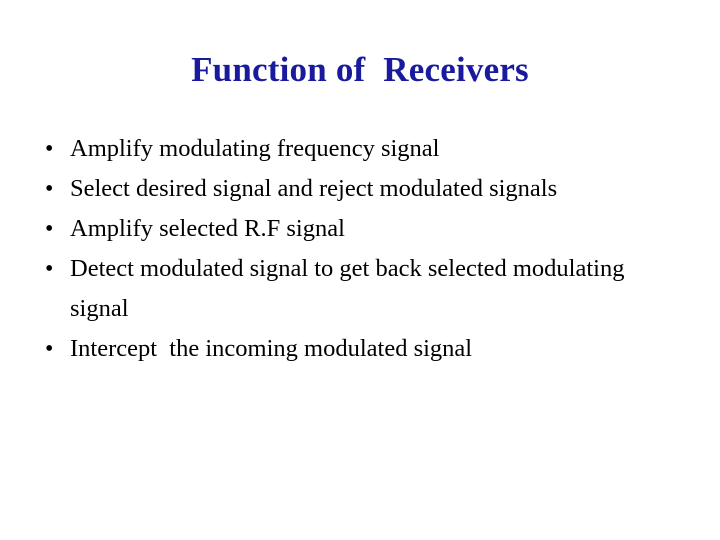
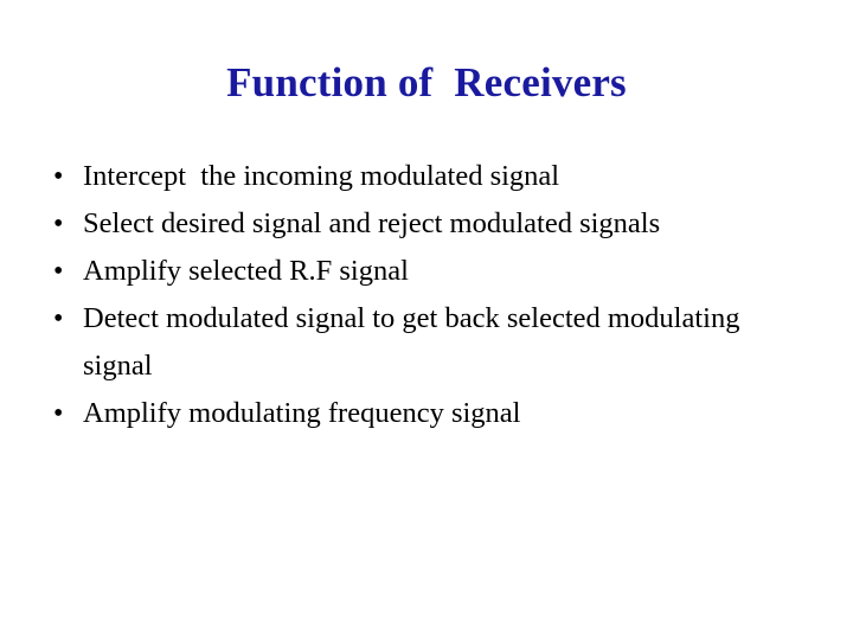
  Function of Receivers
  •
- Amplify modulating frequency signal
+ Intercept the incoming modulated signal
  •
  Select desired signal and reject modulated signals
  •
  Amplify selected R.F signal
  •
  Detect modulated signal to get back selected modulating signal
  •
- Intercept the incoming modulated signal
+ Amplify modulating frequency signal
